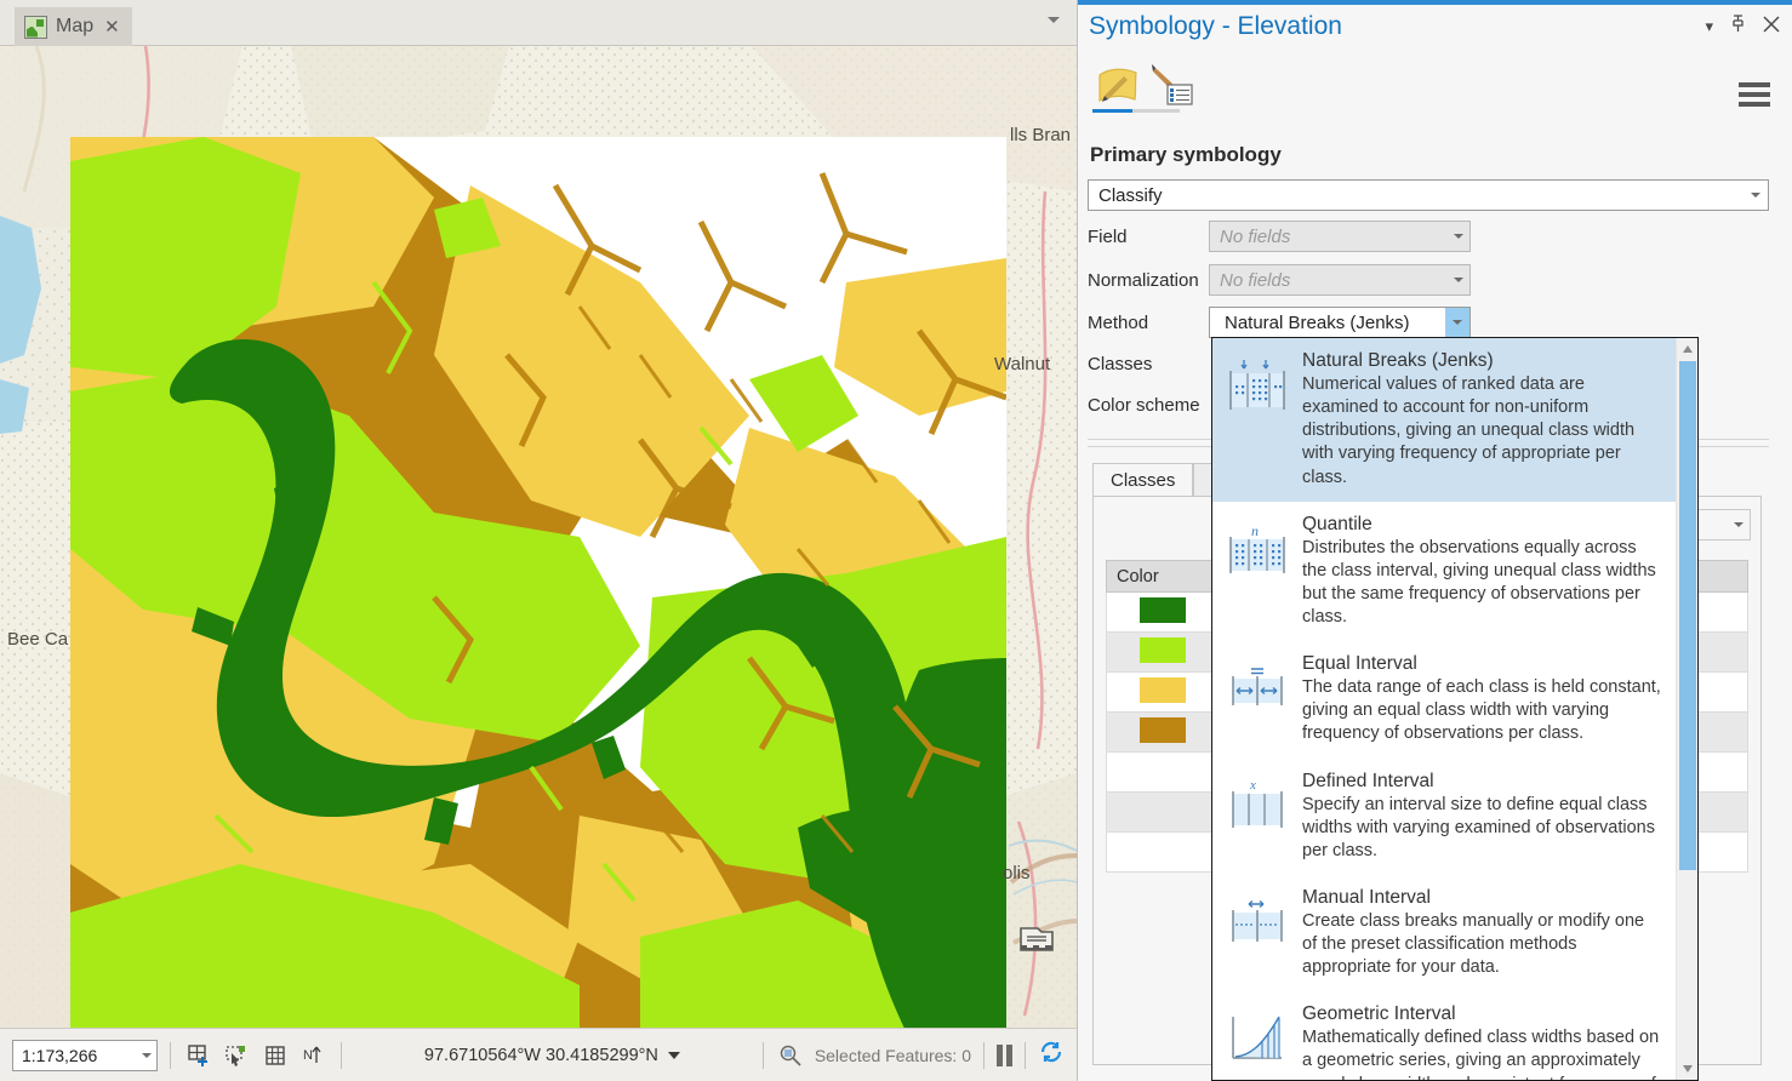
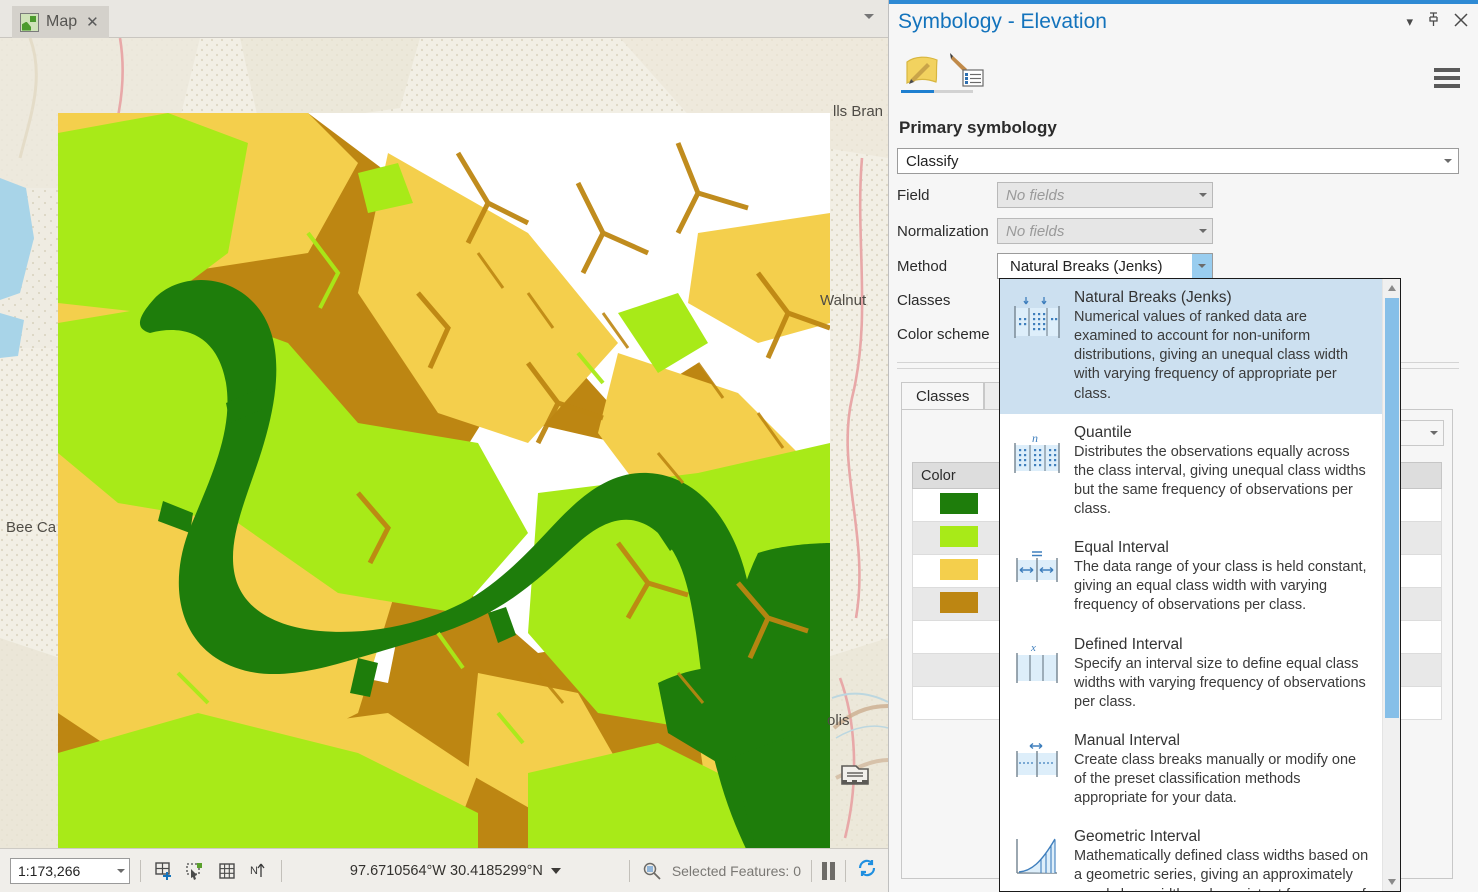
  lls Bran
  Walnut
  Bee Ca
  olis
  Map
  ✕
  1:173,266
  N
  97.6710564°W 30.4185299°N
  Selected Features: 0
  Symbology - Elevation
  ▾
  Primary symbology
  Classify
  Field
  No fields
  Normalization
  No fields
  Method
  Natural Breaks (Jenks)
  Classes
  Color scheme
  Classes
  Color
  Natural Breaks (Jenks)
  Numerical values of ranked data are examined to account for non-uniform distributions, giving an unequal class width with varying frequency of appropriate per class.
  n
  Quantile
  Distributes the observations equally across the class interval, giving unequal class widths but the same frequency of observations per class.
  Equal Interval
- The data range of each class is held constant, giving an equal class width with varying frequency of observations per class.
+ The data range of your class is held constant, giving an equal class width with varying frequency of observations per class.
  x
  Defined Interval
- Specify an interval size to define equal class widths with varying examined of observations per class.
+ Specify an interval size to define equal class widths with varying frequency of observations per class.
  Manual Interval
  Create class breaks manually or modify one of the preset classification methods appropriate for your data.
  Geometric Interval
